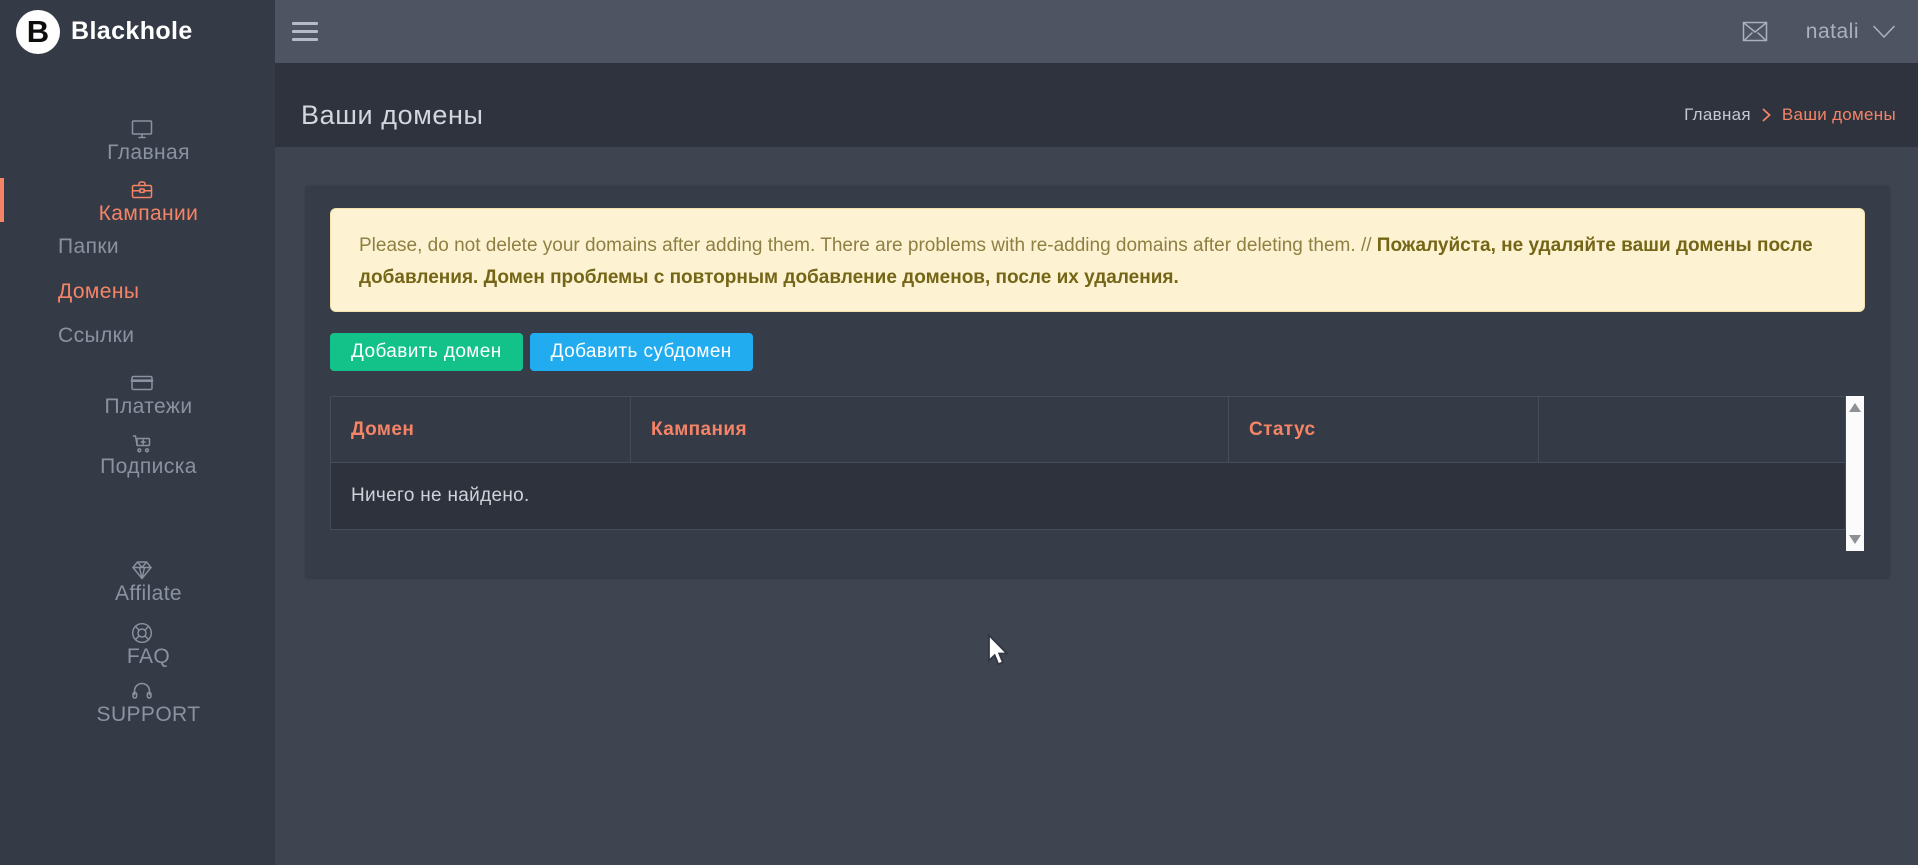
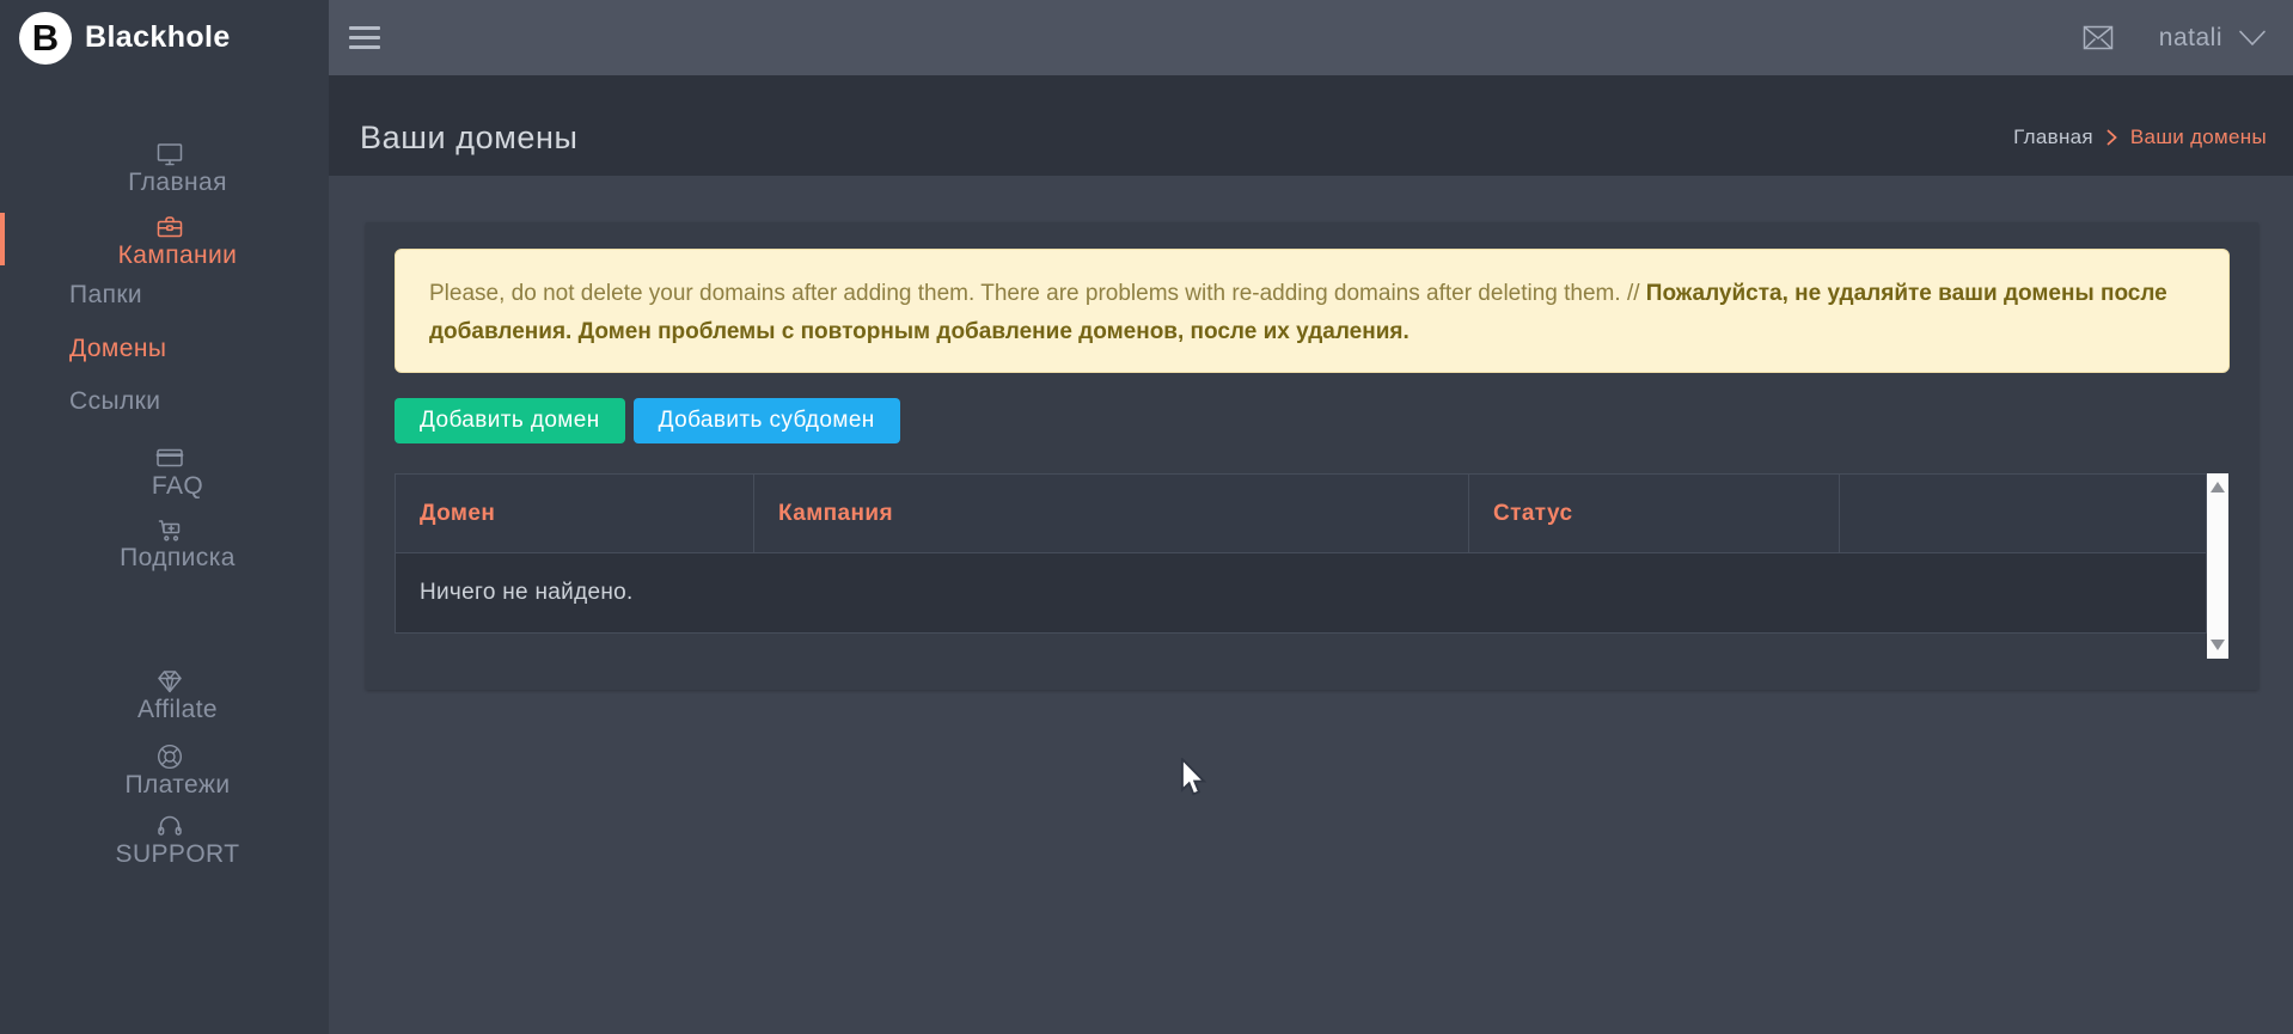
  B
  Blackhole
  Главная
  Кампании
  Папки
  Домены
  Ссылки
- Платежи
+ FAQ
  Подписка
  Affilate
- FAQ
+ Платежи
  SUPPORT
  natali
  Ваши домены
  Главная
  Ваши домены
  Please, do not delete your domains after adding them. There are problems with re-adding domains after deleting them. // Пожалуйста, не удаляйте ваши домены после добавления. Домен проблемы с повторным добавление доменов, после их удаления.
  Добавить домен
  Добавить субдомен
  Домен	Кампания	Статус
  Ничего не найдено.
